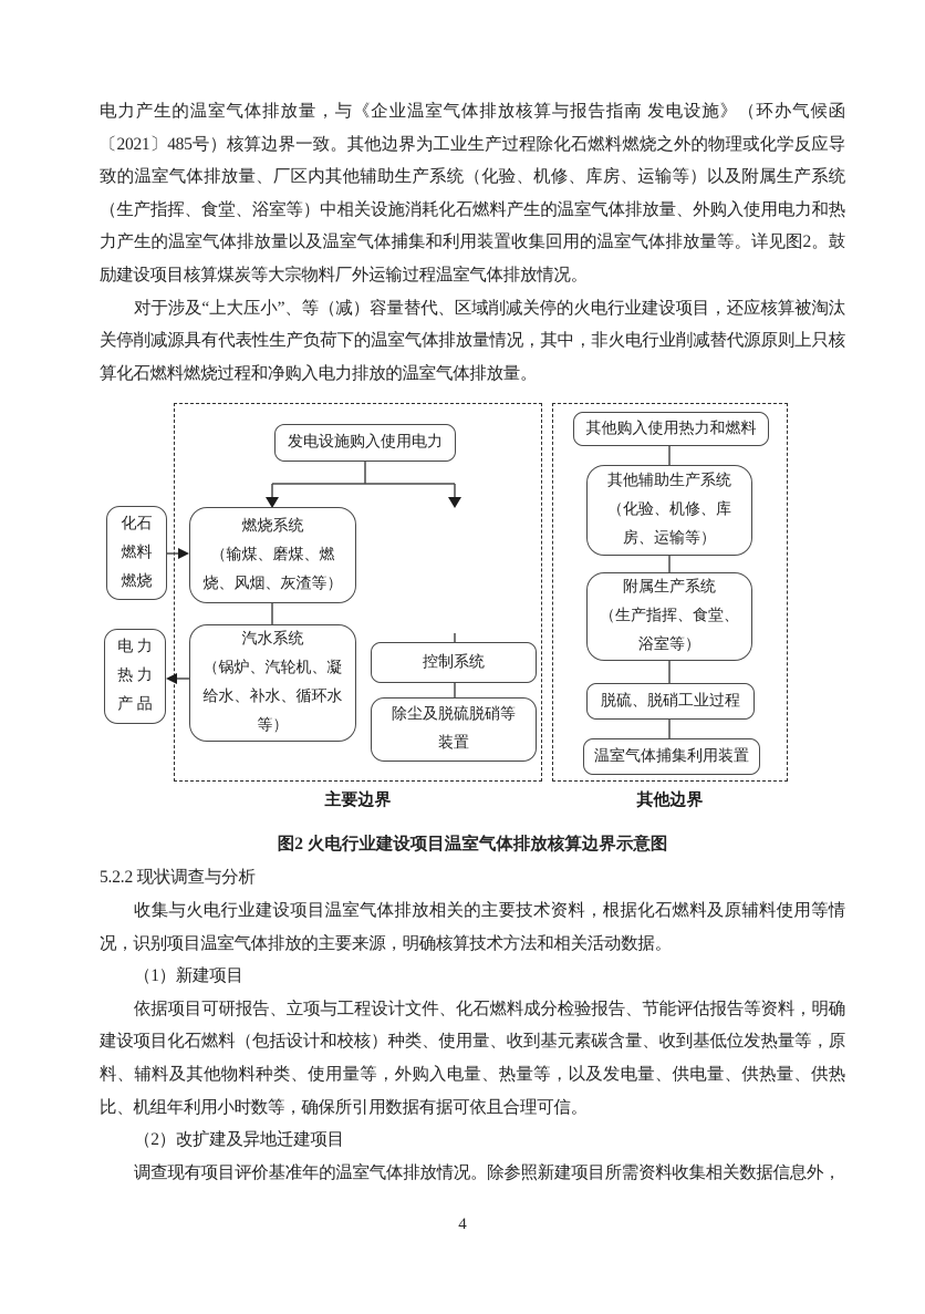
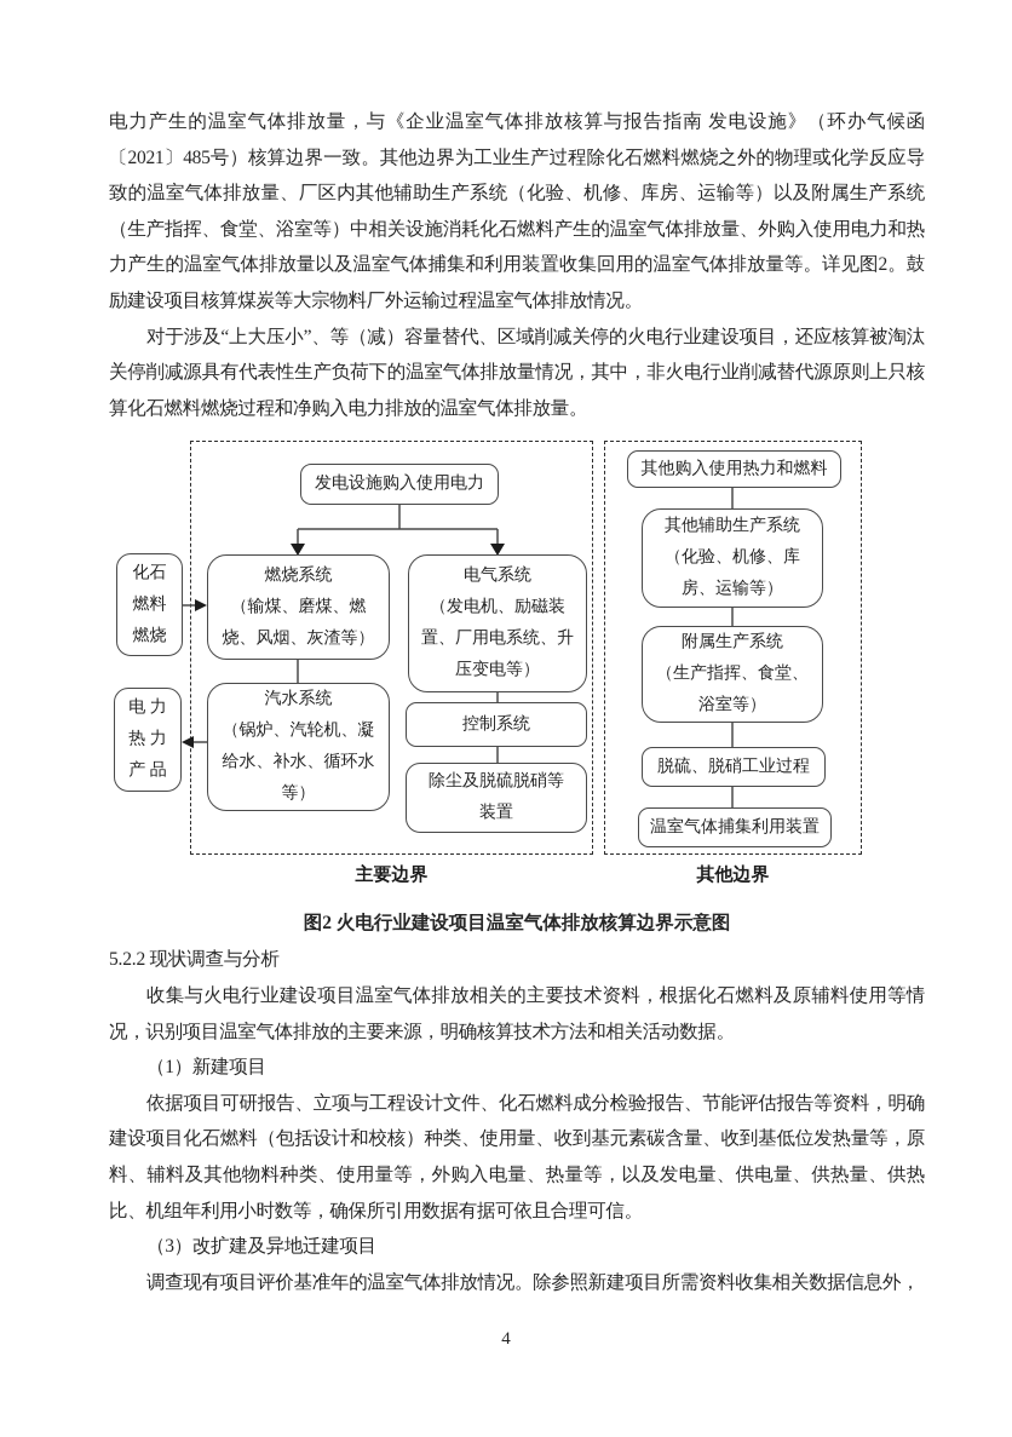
  电力产生的温室气体排放量，与《企业温室气体排放核算与报告指南 发电设施》（环办气候函〔2021〕485号）核算边界一致。其他边界为工业生产过程除化石燃料燃烧之外的物理或化学反应导致的温室气体排放量、厂区内其他辅助生产系统（化验、机修、库房、运输等）以及附属生产系统（生产指挥、食堂、浴室等）中相关设施消耗化石燃料产生的温室气体排放量、外购入使用电力和热力产生的温室气体排放量以及温室气体捕集和利用装置收集回用的温室气体排放量等。详见图2。鼓励建设项目核算煤炭等大宗物料厂外运输过程温室气体排放情况。
  对于涉及“上大压小”、等（减）容量替代、区域削减关停的火电行业建设项目，还应核算被淘汰关停削减源具有代表性生产负荷下的温室气体排放量情况，其中，非火电行业削减替代源原则上只核算化石燃料燃烧过程和净购入电力排放的温室气体排放量。
  化石
  燃料
  燃烧
  电 力
  热 力
  产 品
  发电设施购入使用电力
  燃烧系统
  （输煤、磨煤、燃
  烧、风烟、灰渣等）
+ 电气系统
+ （发电机、励磁装
+ 置、厂用电系统、升
+ 压变电等）
  汽水系统
  （锅炉、汽轮机、凝
  给水、补水、循环水
  等）
  控制系统
  除尘及脱硫脱硝等
  装置
  其他购入使用热力和燃料
  其他辅助生产系统
  （化验、机修、库
  房、运输等）
  附属生产系统
  （生产指挥、食堂、
  浴室等）
  脱硫、脱硝工业过程
  温室气体捕集利用装置
  主要边界
  其他边界
  图2 火电行业建设项目温室气体排放核算边界示意图
  5.2.2 现状调查与分析
  收集与火电行业建设项目温室气体排放相关的主要技术资料，根据化石燃料及原辅料使用等情况，识别项目温室气体排放的主要来源，明确核算技术方法和相关活动数据。
  （1）新建项目
  依据项目可研报告、立项与工程设计文件、化石燃料成分检验报告、节能评估报告等资料，明确建设项目化石燃料（包括设计和校核）种类、使用量、收到基元素碳含量、收到基低位发热量等，原料、辅料及其他物料种类、使用量等，外购入电量、热量等，以及发电量、供电量、供热量、供热比、机组年利用小时数等，确保所引用数据有据可依且合理可信。
- （2）改扩建及异地迁建项目
+ （3）改扩建及异地迁建项目
  调查现有项目评价基准年的温室气体排放情况。除参照新建项目所需资料收集相关数据信息外，
  4
